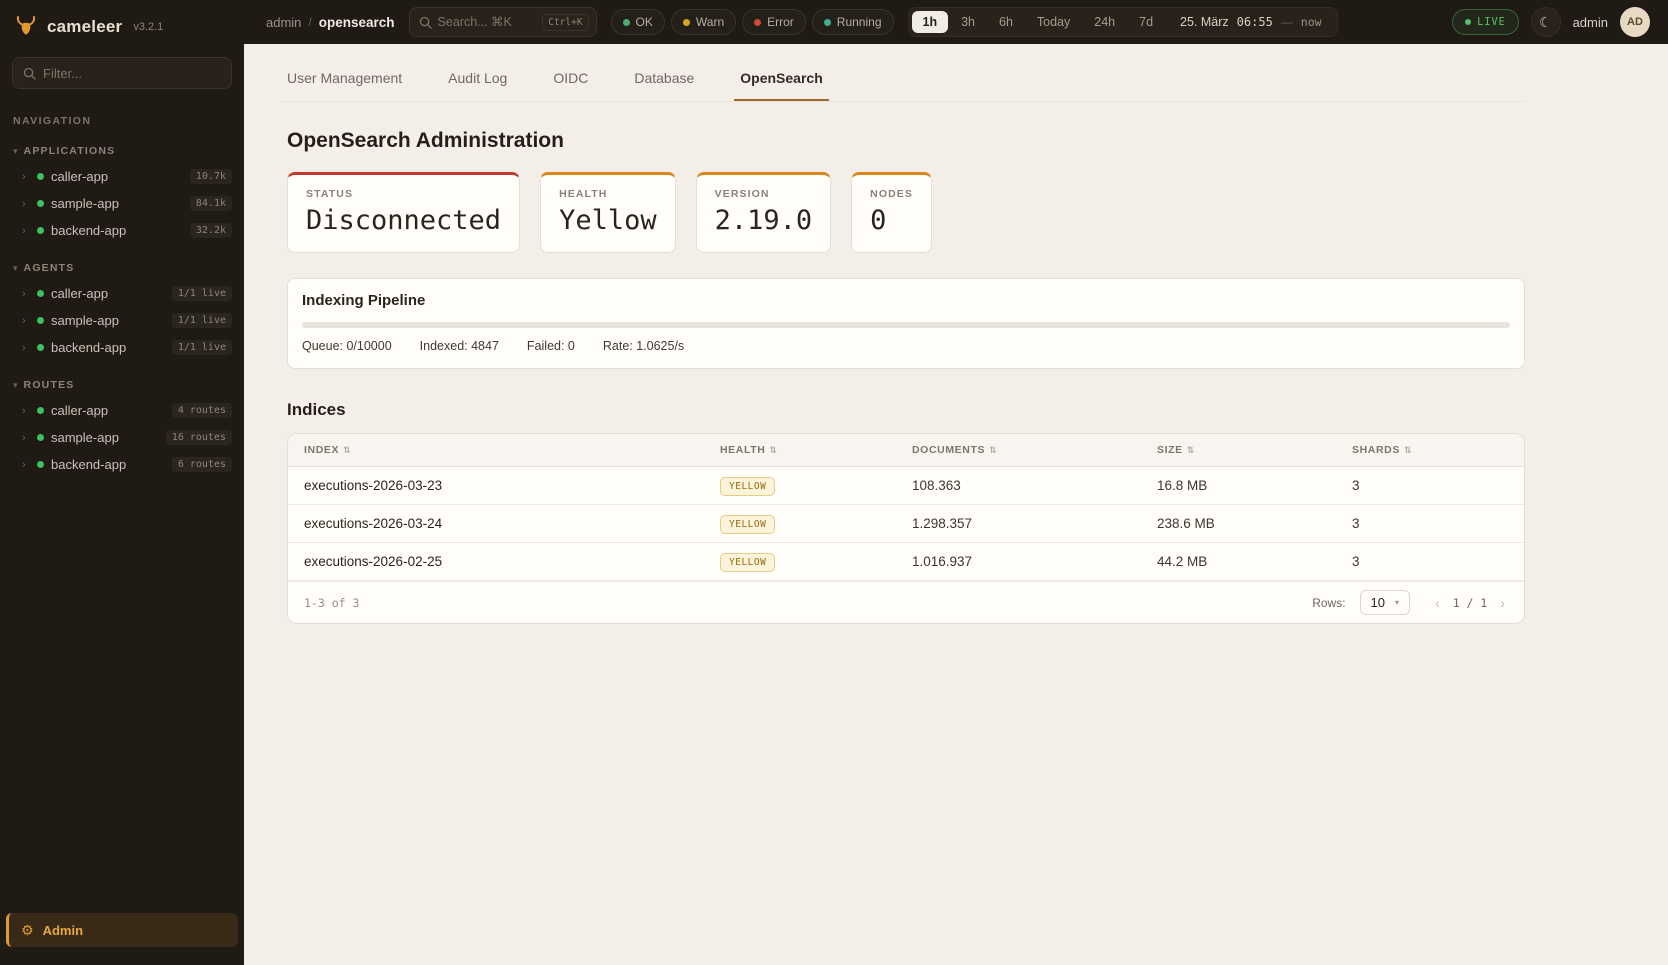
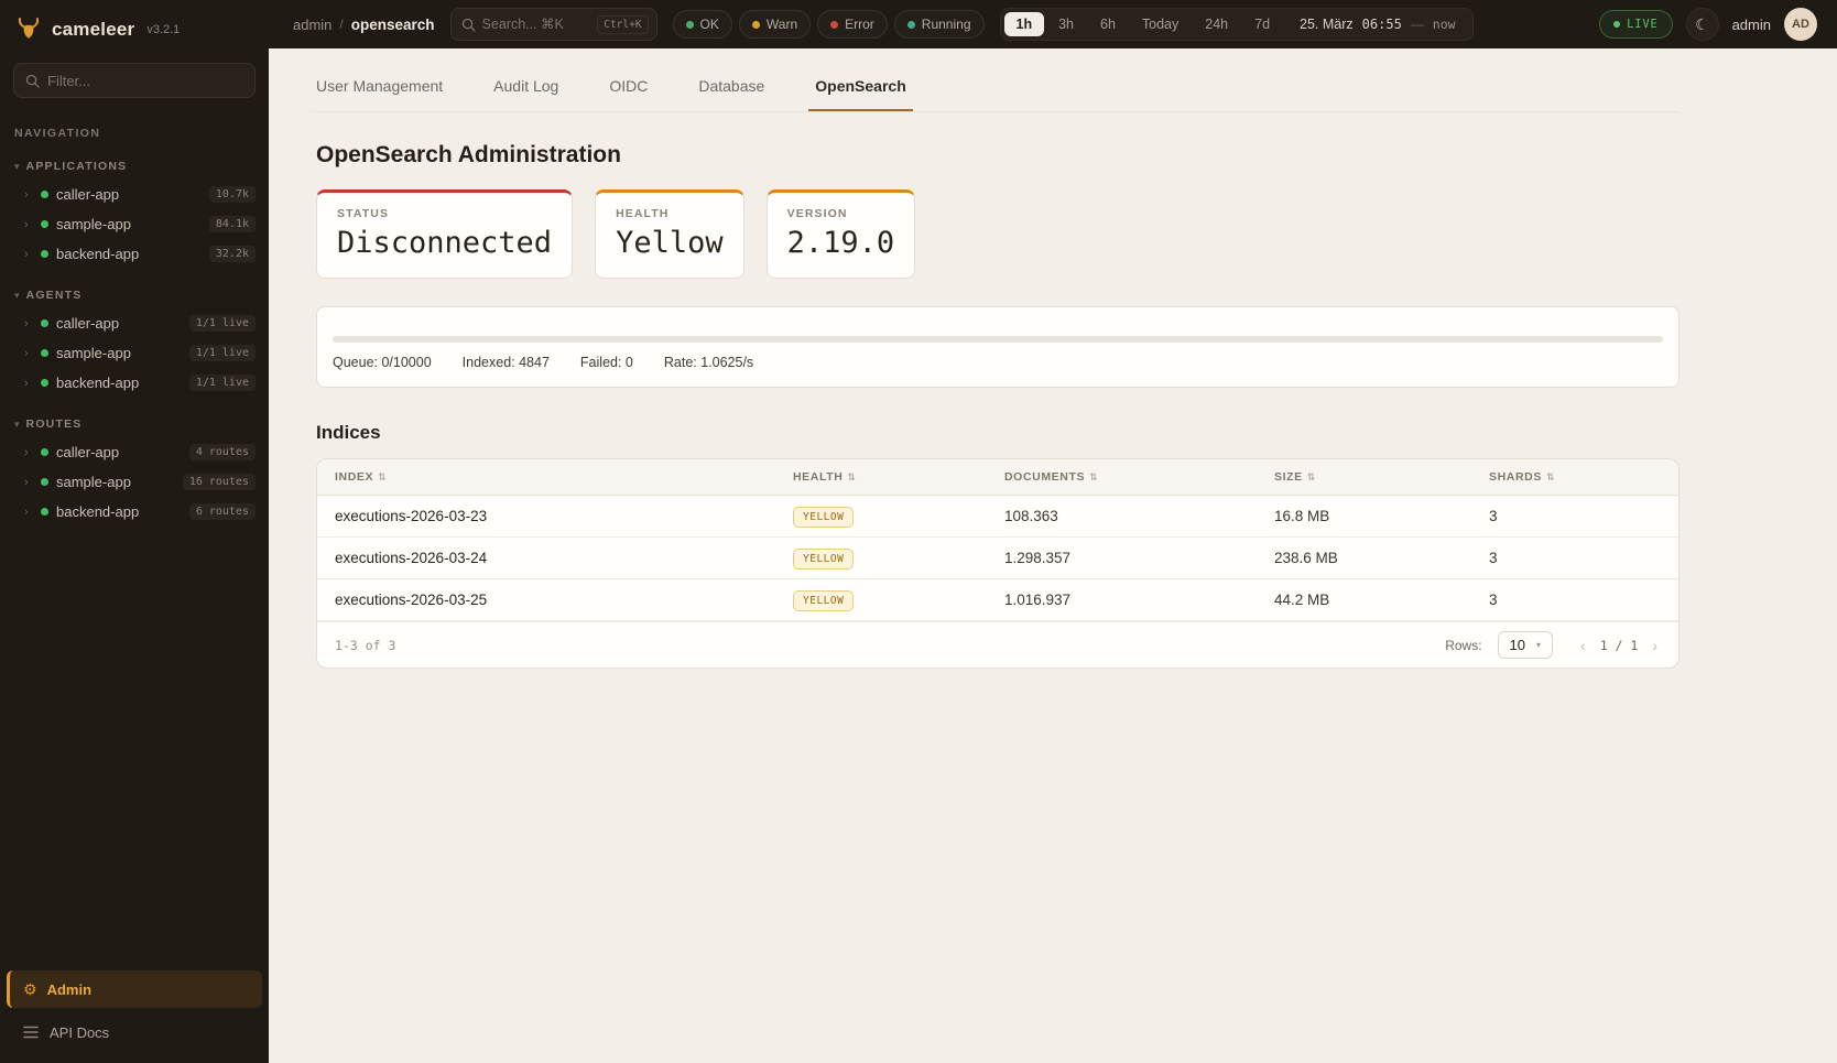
  cameleer
  v3.2.1
  Filter...
  NAVIGATION
  ▾
  APPLICATIONS
  ›
  caller-app
  10.7k
  ›
  sample-app
  84.1k
  ›
  backend-app
  32.2k
  ▾
  AGENTS
  ›
  caller-app
  1/1 live
  ›
  sample-app
  1/1 live
  ›
  backend-app
  1/1 live
  ▾
  ROUTES
  ›
  caller-app
  4 routes
  ›
  sample-app
  16 routes
  ›
  backend-app
  6 routes
  ⚙
  Admin
+ API Docs
  admin
  /
  opensearch
  Search... ⌘K
  Ctrl+K
  OK
  Warn
  Error
  Running
  1h
  3h
  6h
  Today
  24h
  7d
  25. März
  06:55
  —
  now
  LIVE
  ☾
  admin
  AD
  User Management
  Audit Log
  OIDC
  Database
  OpenSearch
  OpenSearch Administration
  STATUS
  Disconnected
  HEALTH
  Yellow
  VERSION
  2.19.0
- NODES
- 0
- Indexing Pipeline
  Queue: 0/10000
  Indexed: 4847
  Failed: 0
  Rate: 1.0625/s
  Indices
  INDEX
  ⇅
  HEALTH
  ⇅
  DOCUMENTS
  ⇅
  SIZE
  ⇅
  SHARDS
  ⇅
  executions-2026-03-23
  YELLOW
  108.363
  16.8 MB
  3
  executions-2026-03-24
  YELLOW
  1.298.357
  238.6 MB
  3
- executions-2026-02-25
+ executions-2026-03-25
  YELLOW
  1.016.937
  44.2 MB
  3
  1-3 of 3
  Rows:
  10
  ▾
  ‹
  1 / 1
  ›
